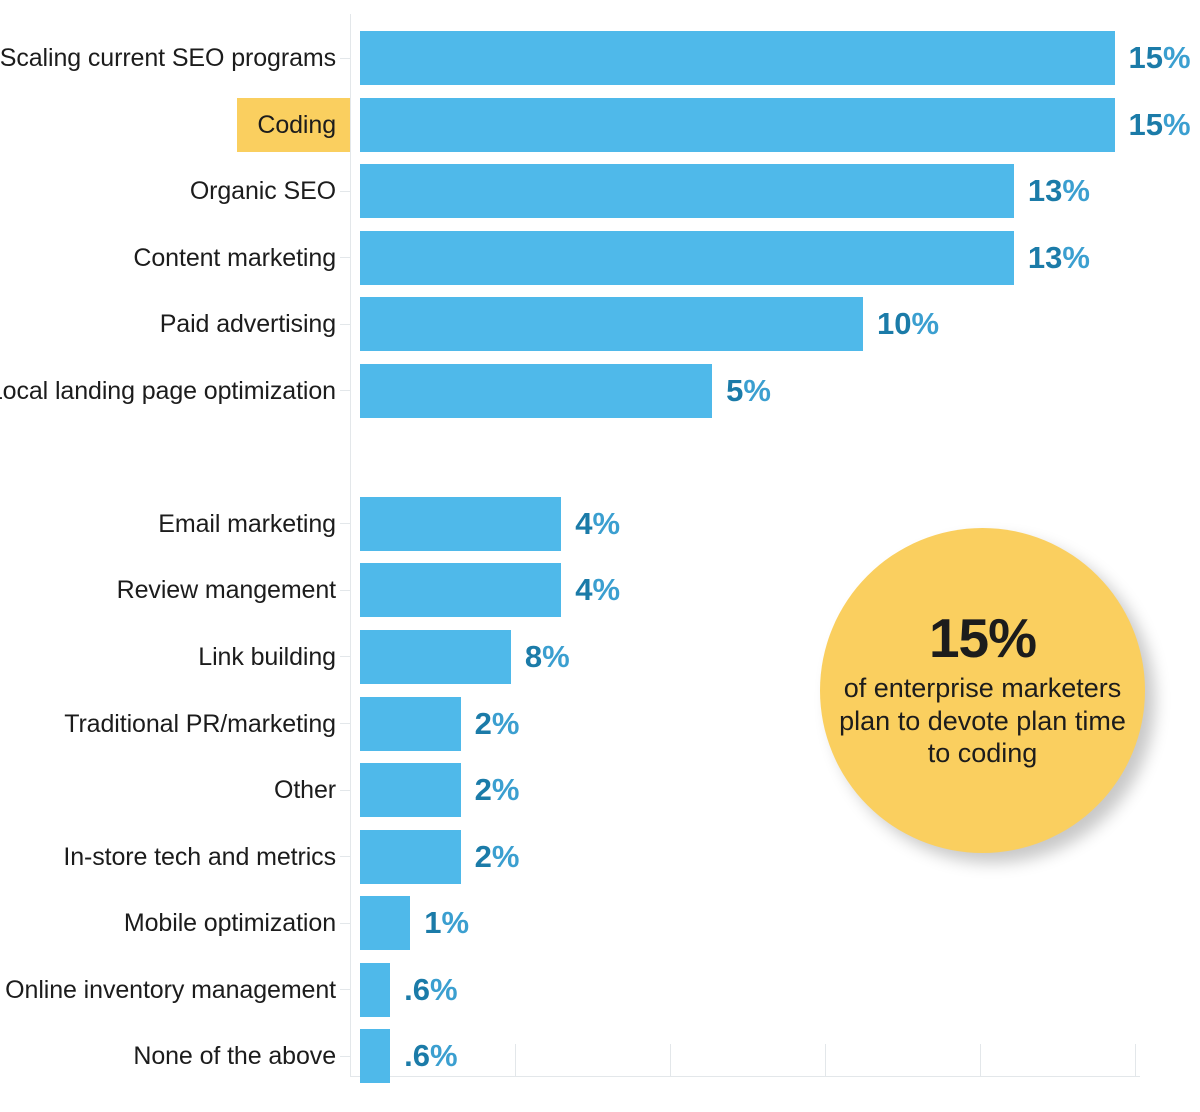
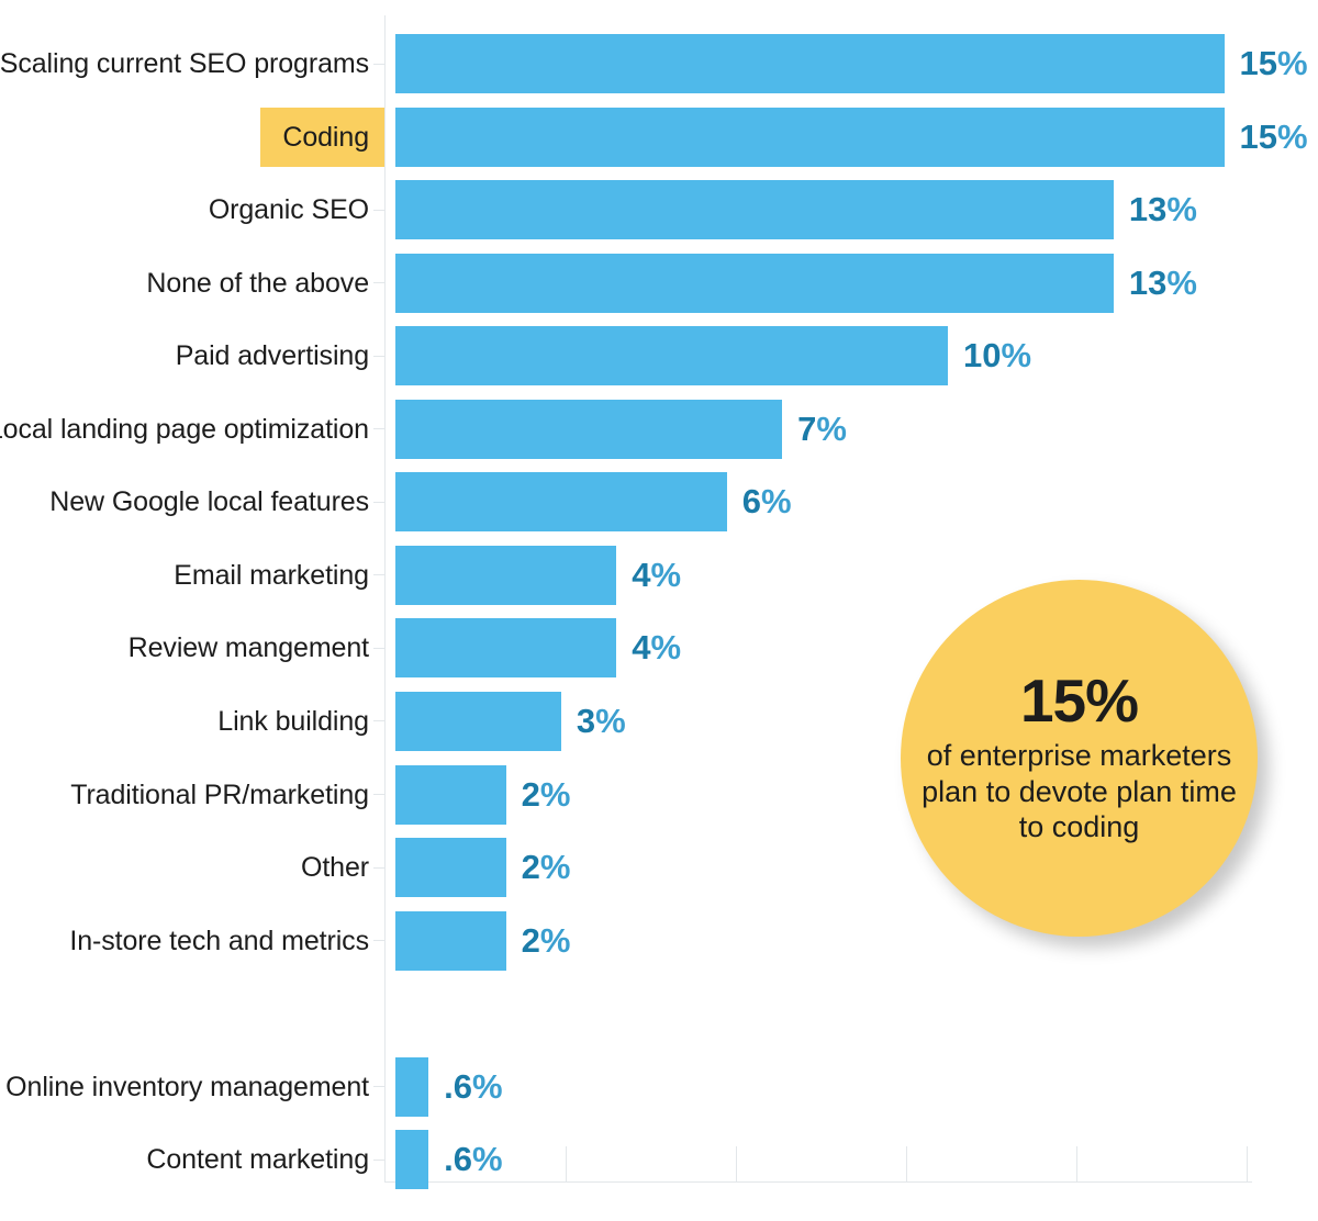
  Scaling current SEO programs
  15%
  Coding
  15%
  Organic SEO
  13%
- Content marketing
+ None of the above
  13%
  Paid advertising
  10%
  ocal landing page optimization
- 5%
+ 7%
+ New Google local features
+ 6%
  Email marketing
  4%
  Review mangement
  4%
  Link building
- 8%
+ 3%
  Traditional PR/marketing
  2%
  Other
  2%
  In-store tech and metrics
  2%
- Mobile optimization
- 1%
  Online inventory management
  .6%
- None of the above
+ Content marketing
  .6%
  15%
  of enterprise marketers plan to devote plan time to coding
